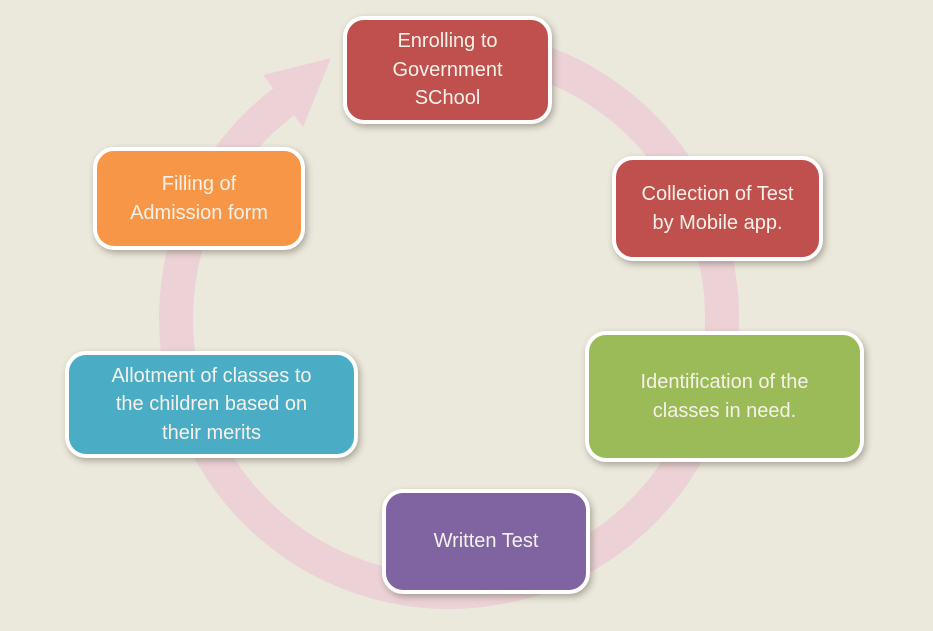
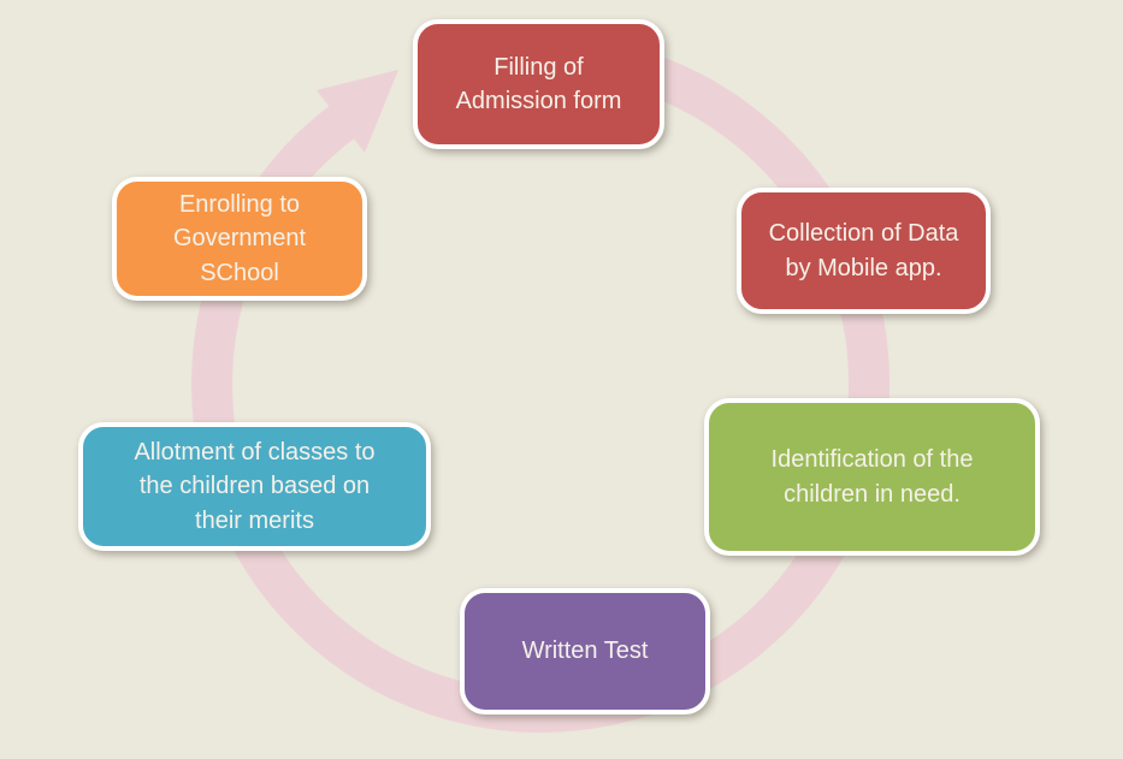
- Enrolling to Government SChool
+ Filling of Admission form
- Collection of Test by Mobile app.
+ Collection of Data by Mobile app.
- Identification of the classes in need.
+ Identification of the children in need.
  Written Test
  Allotment of classes to the children based on their merits
- Filling of Admission form
+ Enrolling to Government SChool
